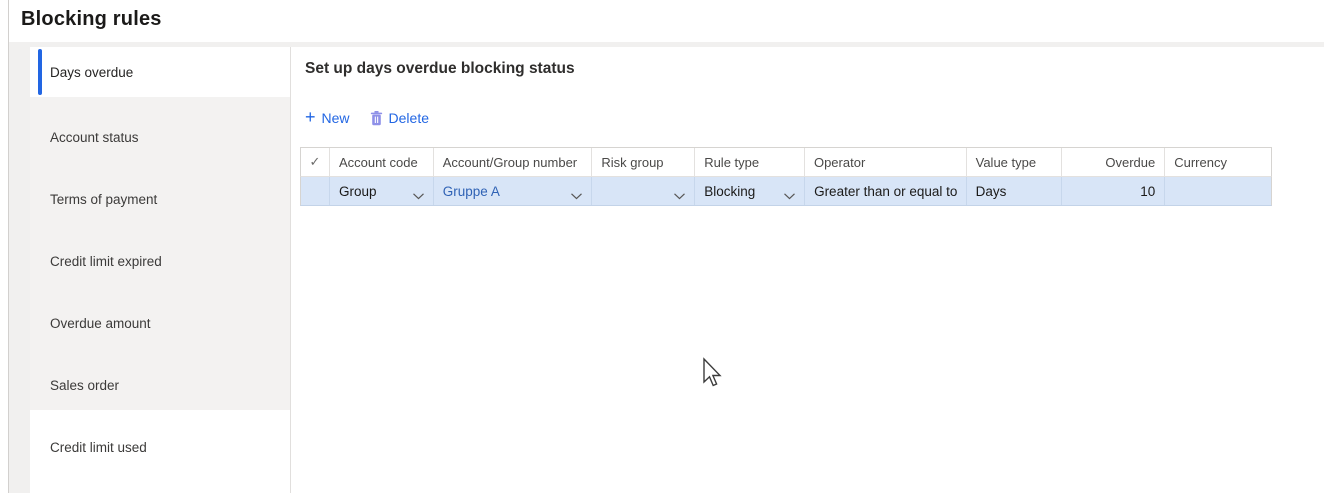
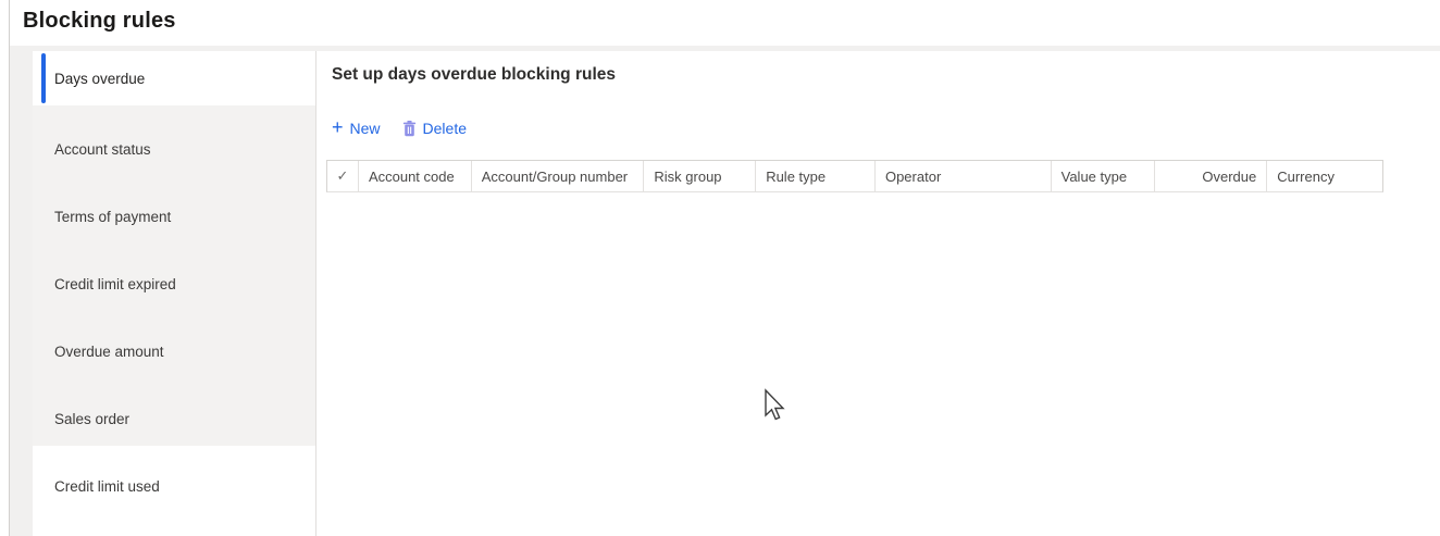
  Blocking rules
  Days overdue
  Account status
  Terms of payment
  Credit limit expired
  Overdue amount
  Sales order
  Credit limit used
- Set up days overdue blocking status
+ Set up days overdue blocking rules
  +
  New
  Delete
  ✓
  Account code
  Account/Group number
  Risk group
  Rule type
  Operator
  Value type
  Overdue
  Currency
- Group
- Gruppe A
- Blocking
- Greater than or equal to
- Days
- 10
